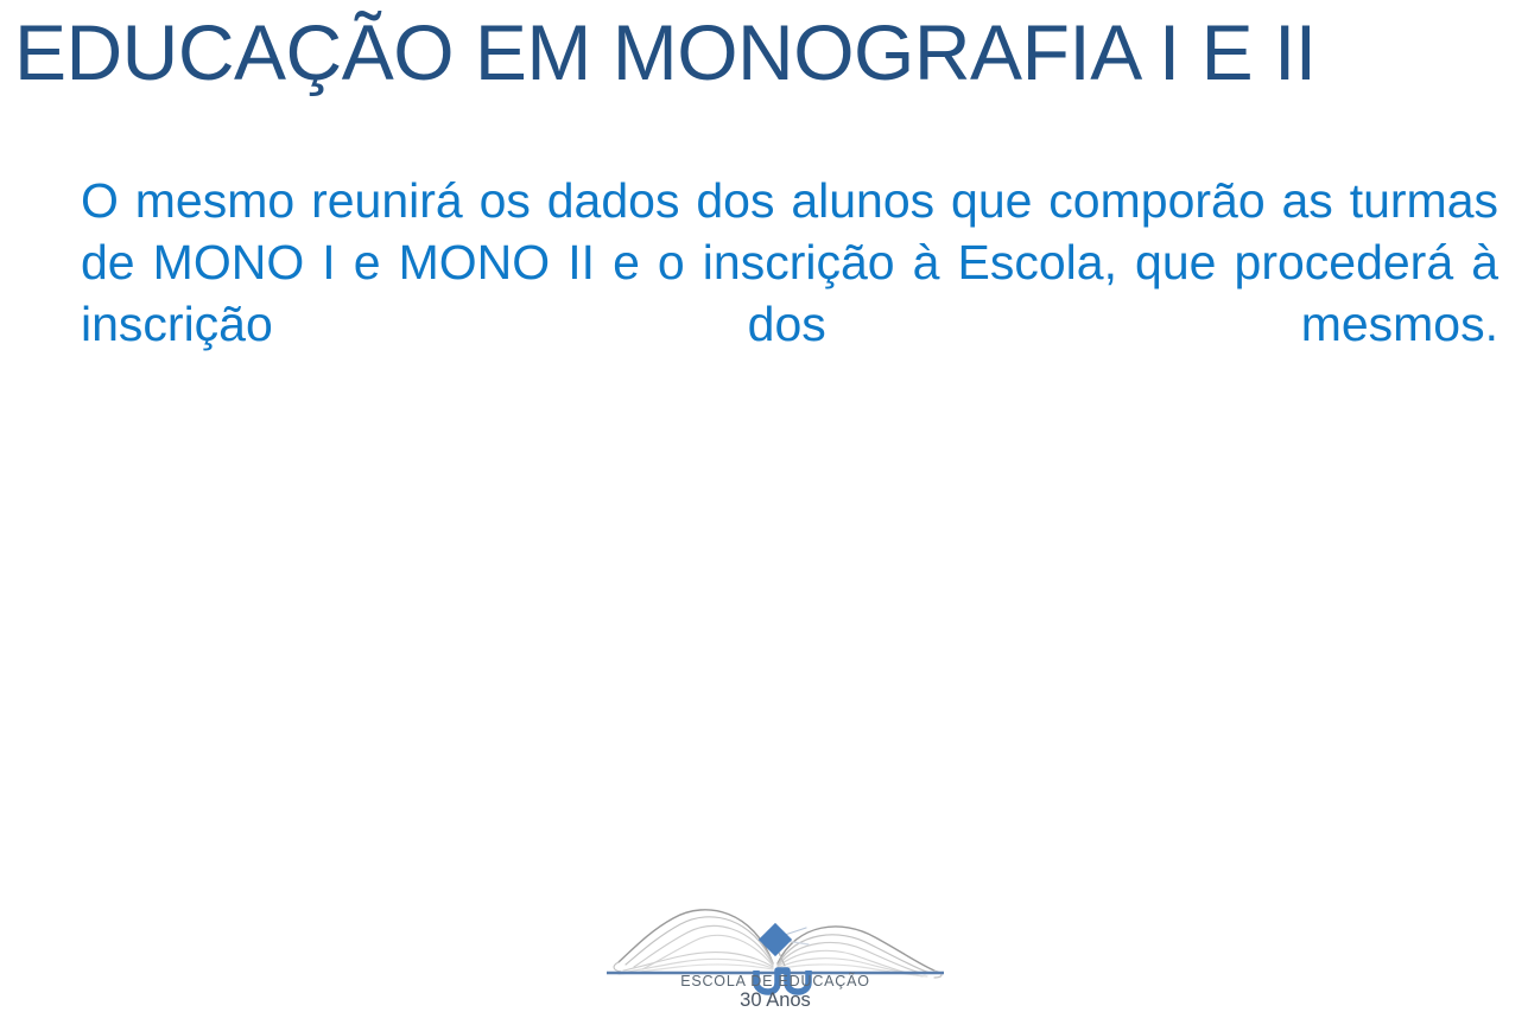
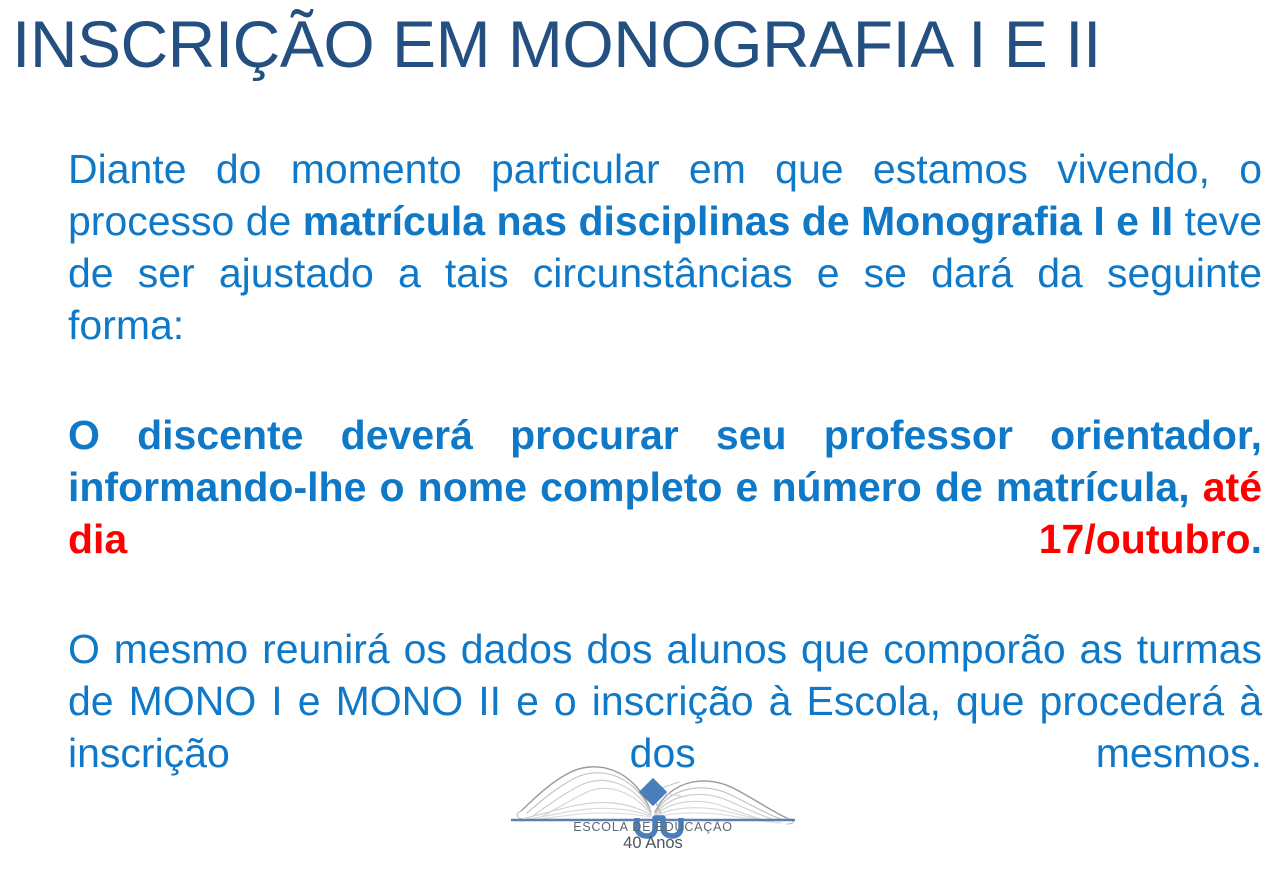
- EDUCAÇÃO EM MONOGRAFIA I E II
+ INSCRIÇÃO EM MONOGRAFIA I E II
+ Diante do momento particular em que estamos vivendo, o processo de matrícula nas disciplinas de Monografia I e II teve de ser ajustado a tais circunstâncias e se dará da seguinte forma:
+ O discente deverá procurar seu professor orientador, informando-lhe o nome completo e número de matrícula, até dia 17/outubro.
  O mesmo reunirá os dados dos alunos que comporão as turmas de MONO I e MONO II e o inscrição à Escola, que procederá à inscrição dos mesmos.
  ESCOLA DE EDUCAÇÃO
- 30 Anos
+ 40 Anos
